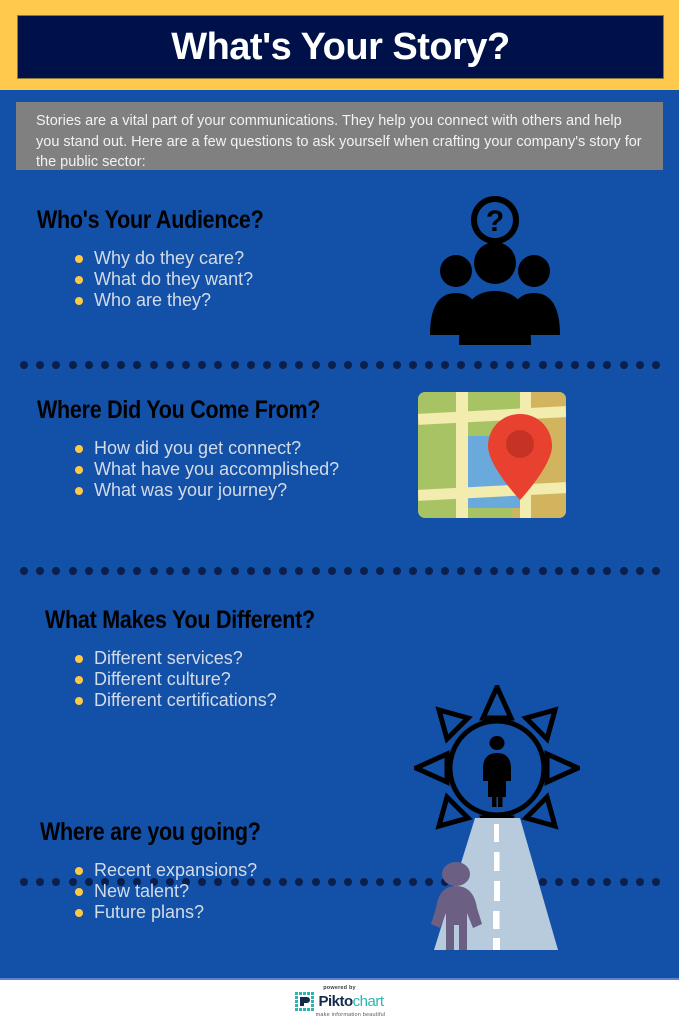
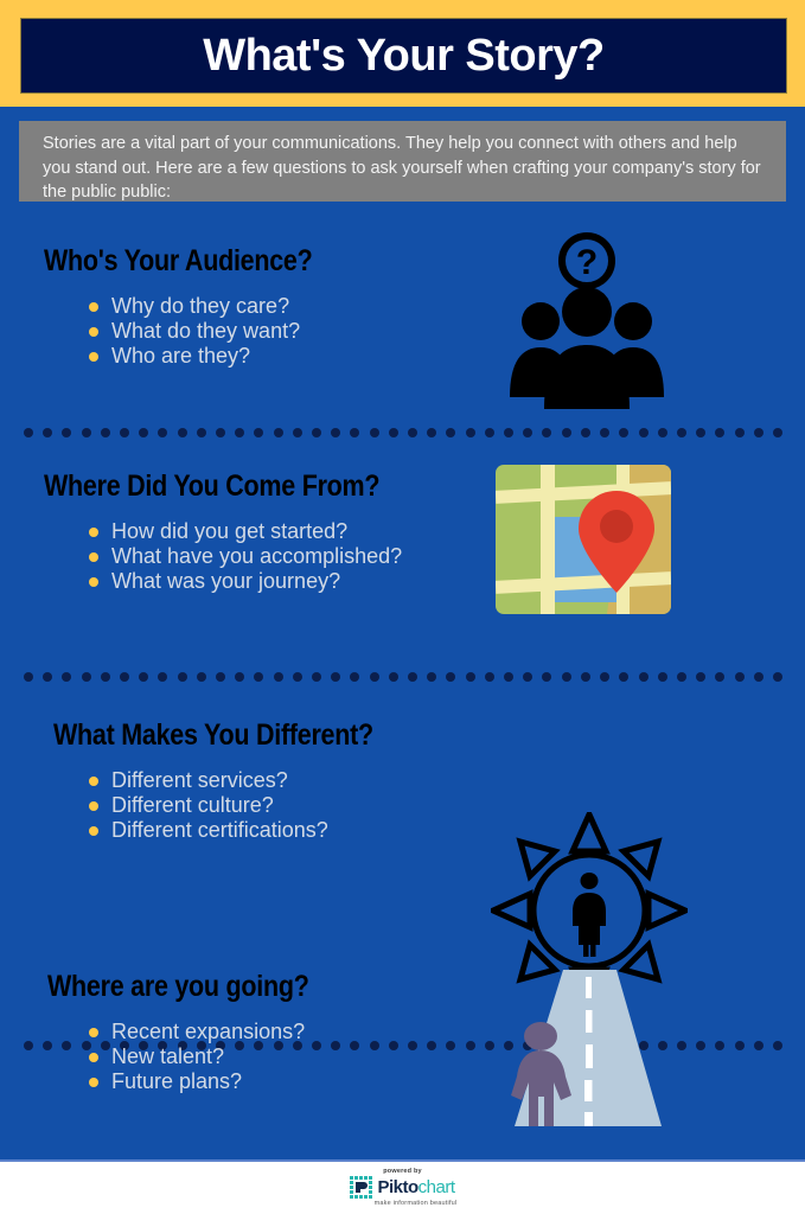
  What's Your Story?
- Stories are a vital part of your communications. They help you connect with others and help you stand out. Here are a few questions to ask yourself when crafting your company's story for the public sector:
+ Stories are a vital part of your communications. They help you connect with others and help you stand out. Here are a few questions to ask yourself when crafting your company's story for the public public:
  Who's Your Audience?
  Why do they care?
  What do they want?
  Who are they?
  ?
  Where Did You Come From?
- How did you get connect?
+ How did you get started?
  What have you accomplished?
  What was your journey?
  What Makes You Different?
  Different services?
  Different culture?
  Different certifications?
  Where are you going?
  Recent expansions?
  New talent?
  Future plans?
  Piktochart
